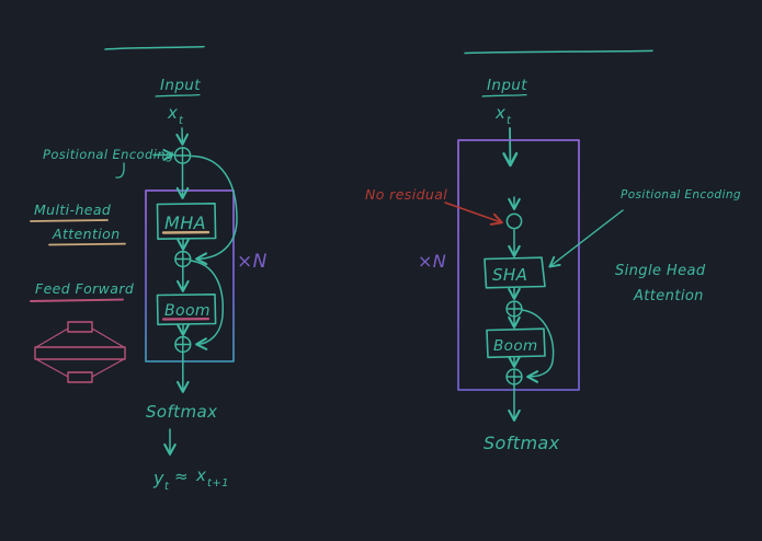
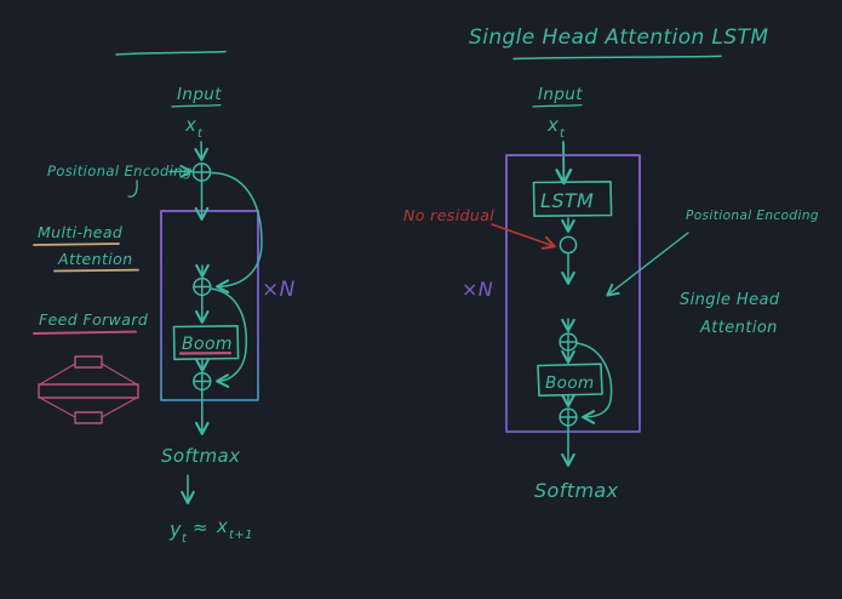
  Input
  x
  t
  Positional Encod
- MHA
  Boom
  ×N
  Multi-head
  Attention
  Feed Forward
  Softmax
  y
  t
  ≈
  x
  t+1
+ Single Head Attention LSTM
  Input
  x
  t
+ LSTM
  No residual
- SHA
  Positional Encoding
  Single Head
  Attention
  Boom
  ×N
  Softmax
